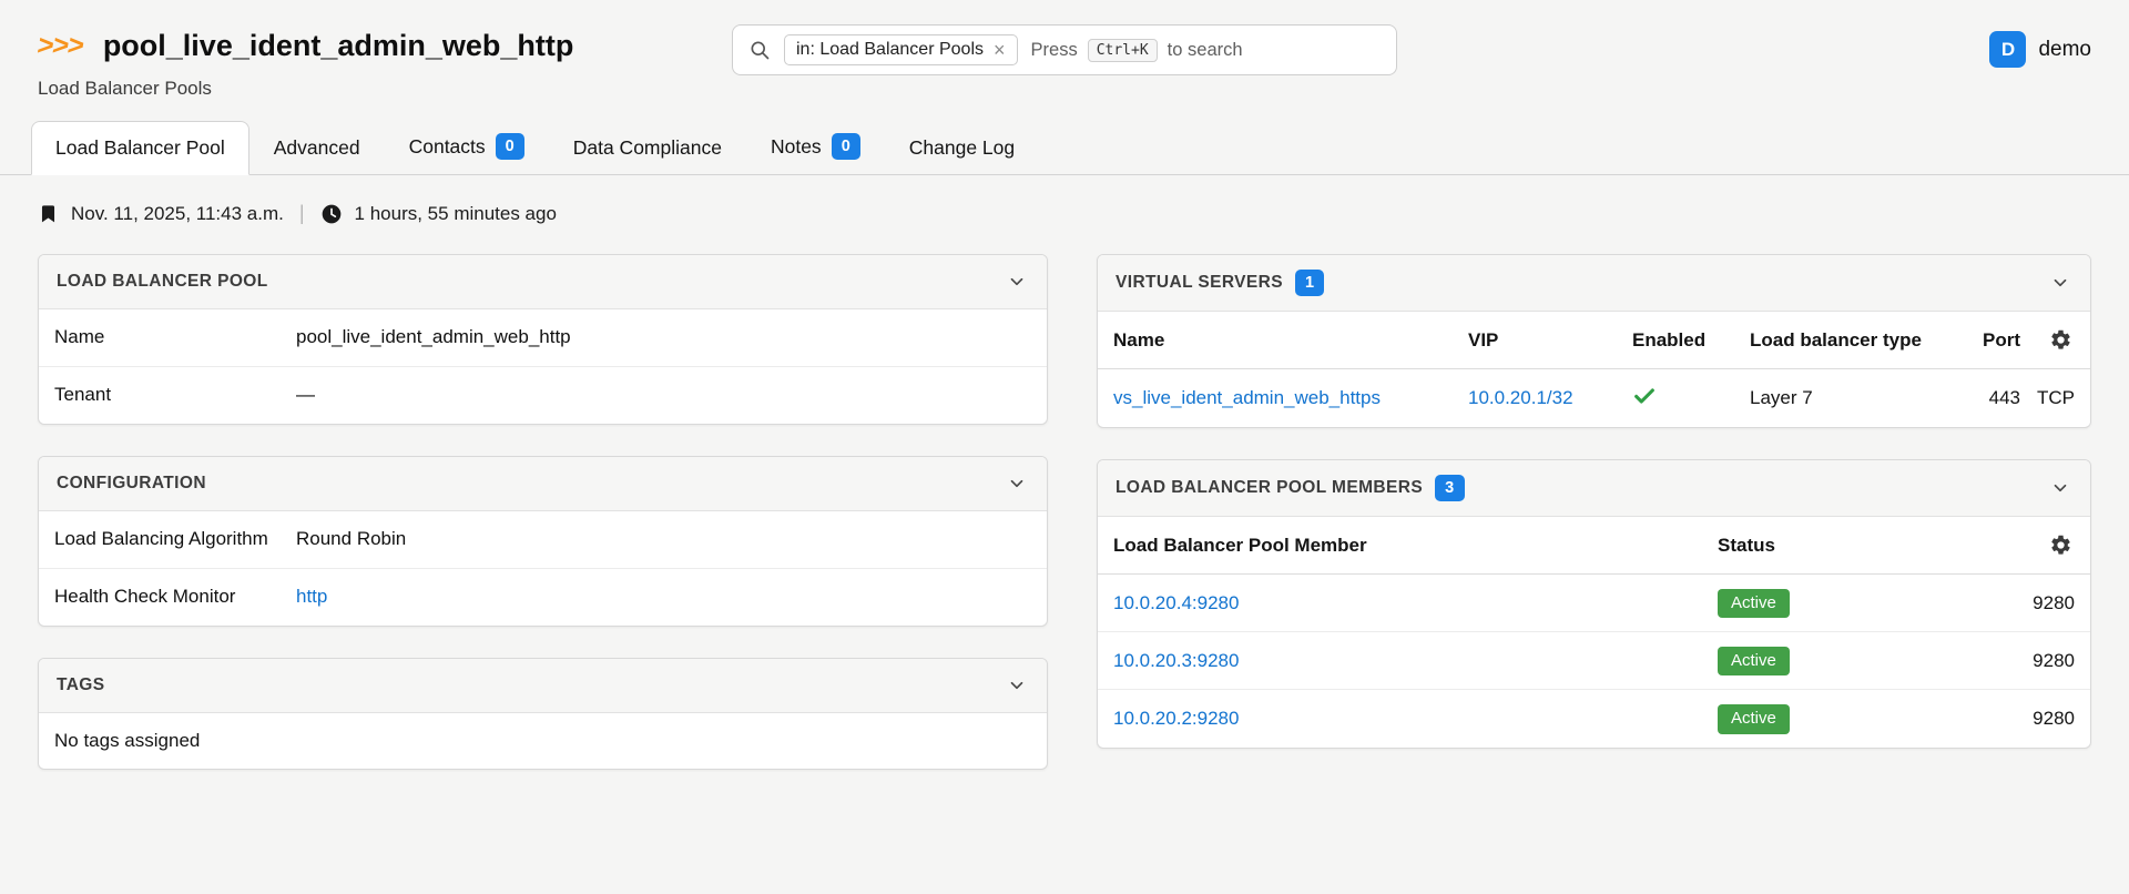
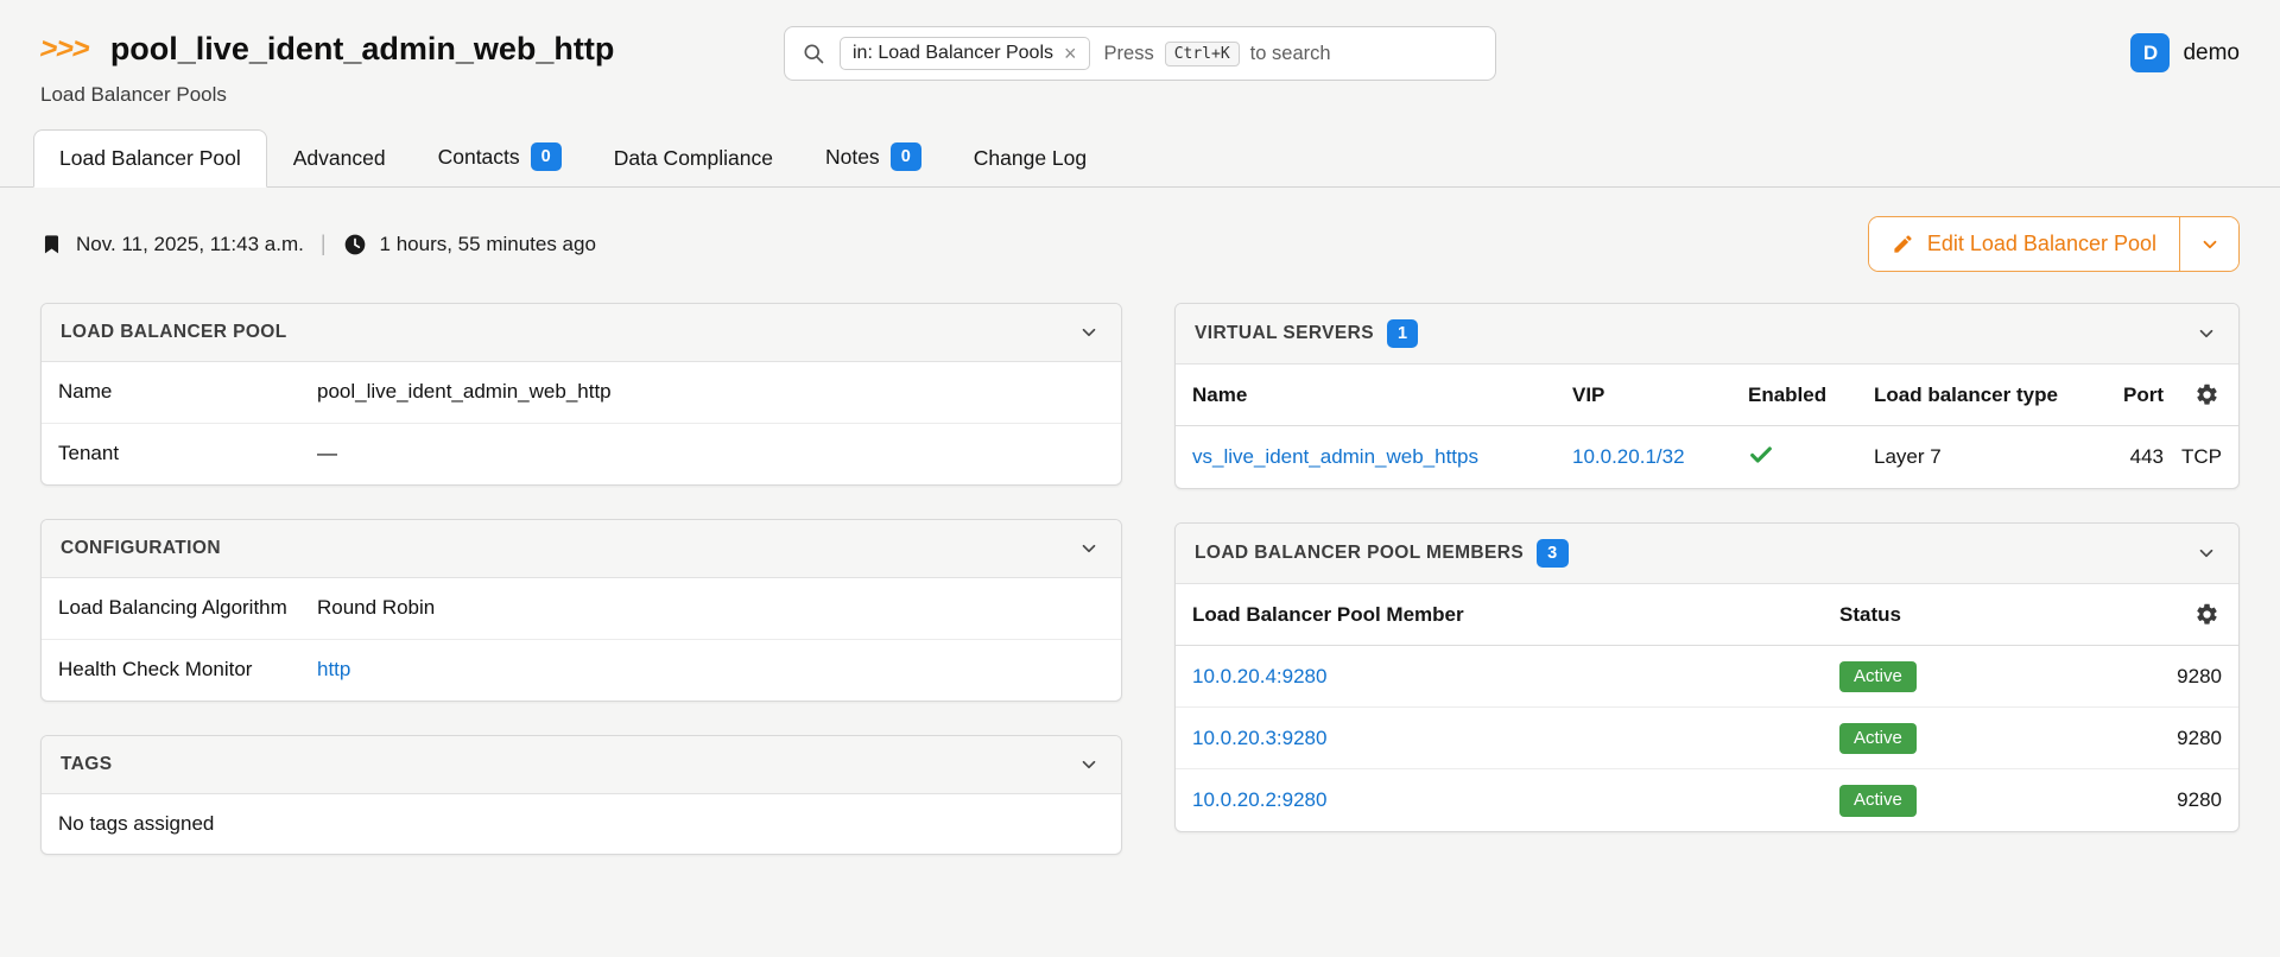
  pool_live_ident_admin_web_http
  Load Balancer Pools
  in: Load Balancer Pools
  ×
  Press
  Ctrl+K
  to search
  D
  demo
  Load Balancer Pool
  Advanced
  Contacts
  0
  Data Compliance
  Notes
  0
  Change Log
  Nov. 11, 2025, 11:43 a.m.
  |
  1 hours, 55 minutes ago
+ Edit Load Balancer Pool
  LOAD BALANCER POOL
  Name
  pool_live_ident_admin_web_http
  Tenant
  —
  CONFIGURATION
  Load Balancing Algorithm
  Round Robin
  Health Check Monitor
  http
  TAGS
  No tags assigned
  VIRTUAL SERVERS
  1
  Name
  VIP
  Enabled
  Load balancer type
  Port
  vs_live_ident_admin_web_https
  10.0.20.1/32
  Layer 7
  443
  TCP
  LOAD BALANCER POOL MEMBERS
  3
  Load Balancer Pool Member
  Status
  10.0.20.4:9280
  Active
  9280
  10.0.20.3:9280
  Active
  9280
  10.0.20.2:9280
  Active
  9280
